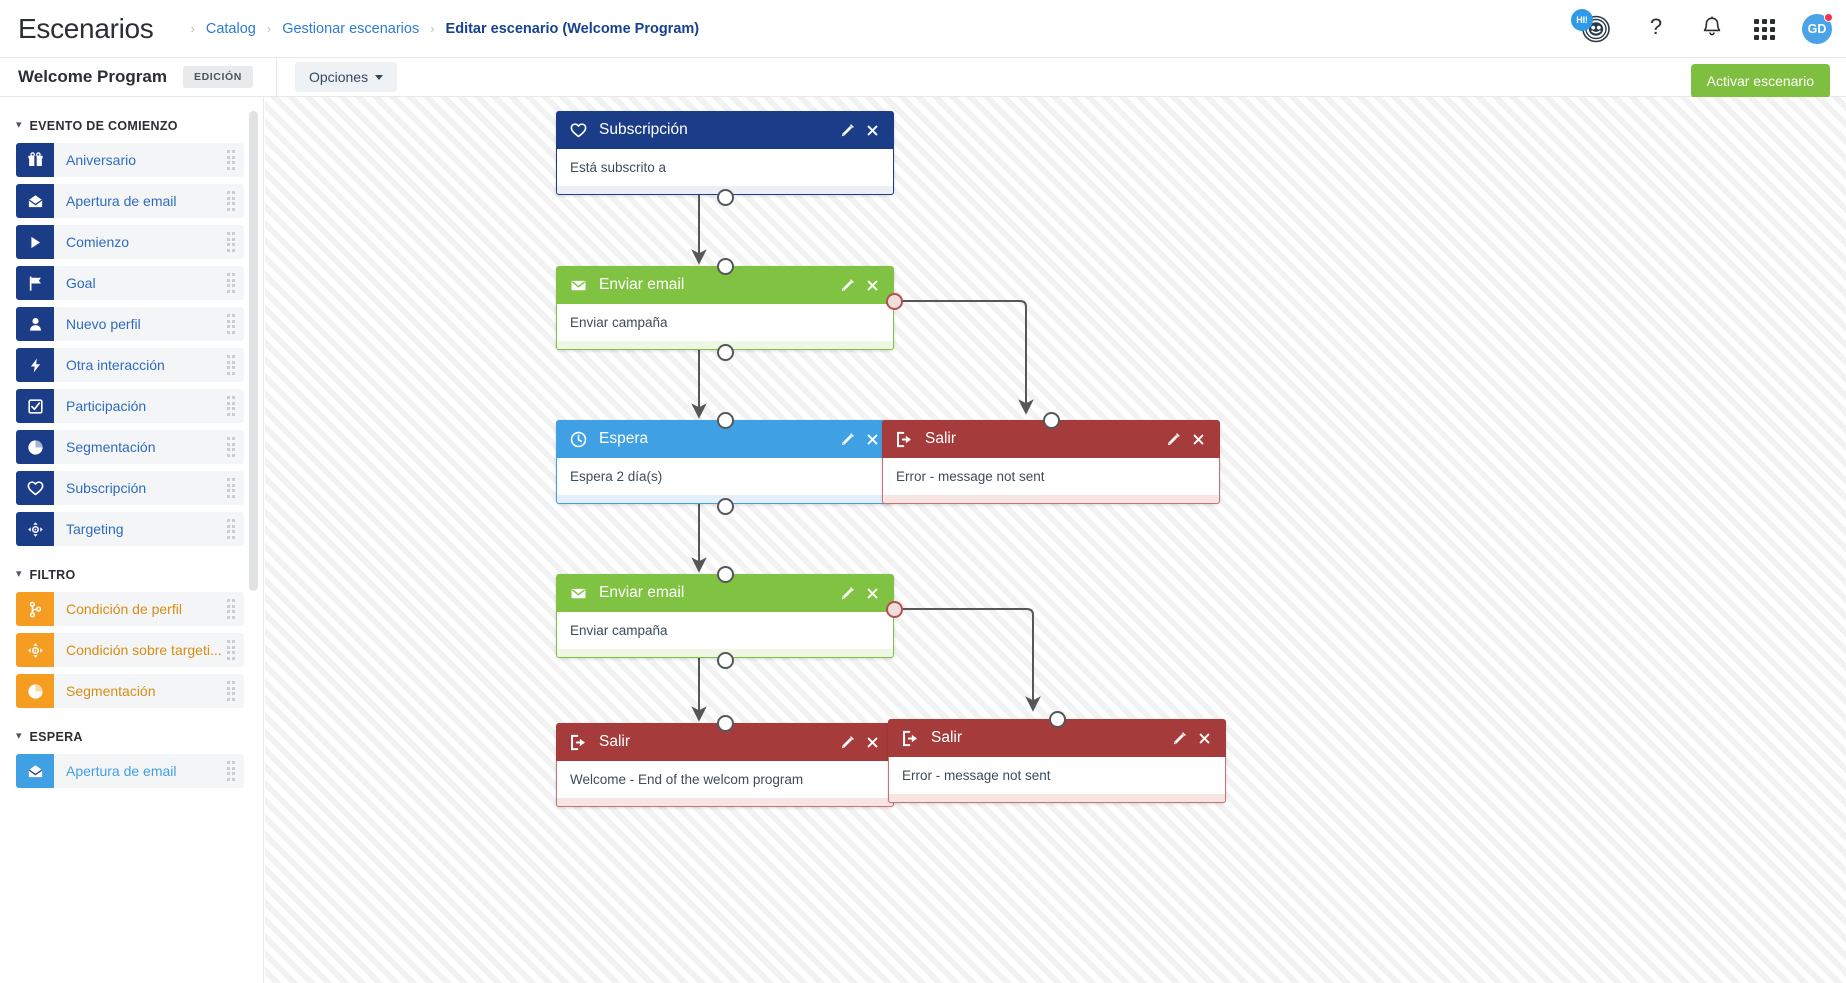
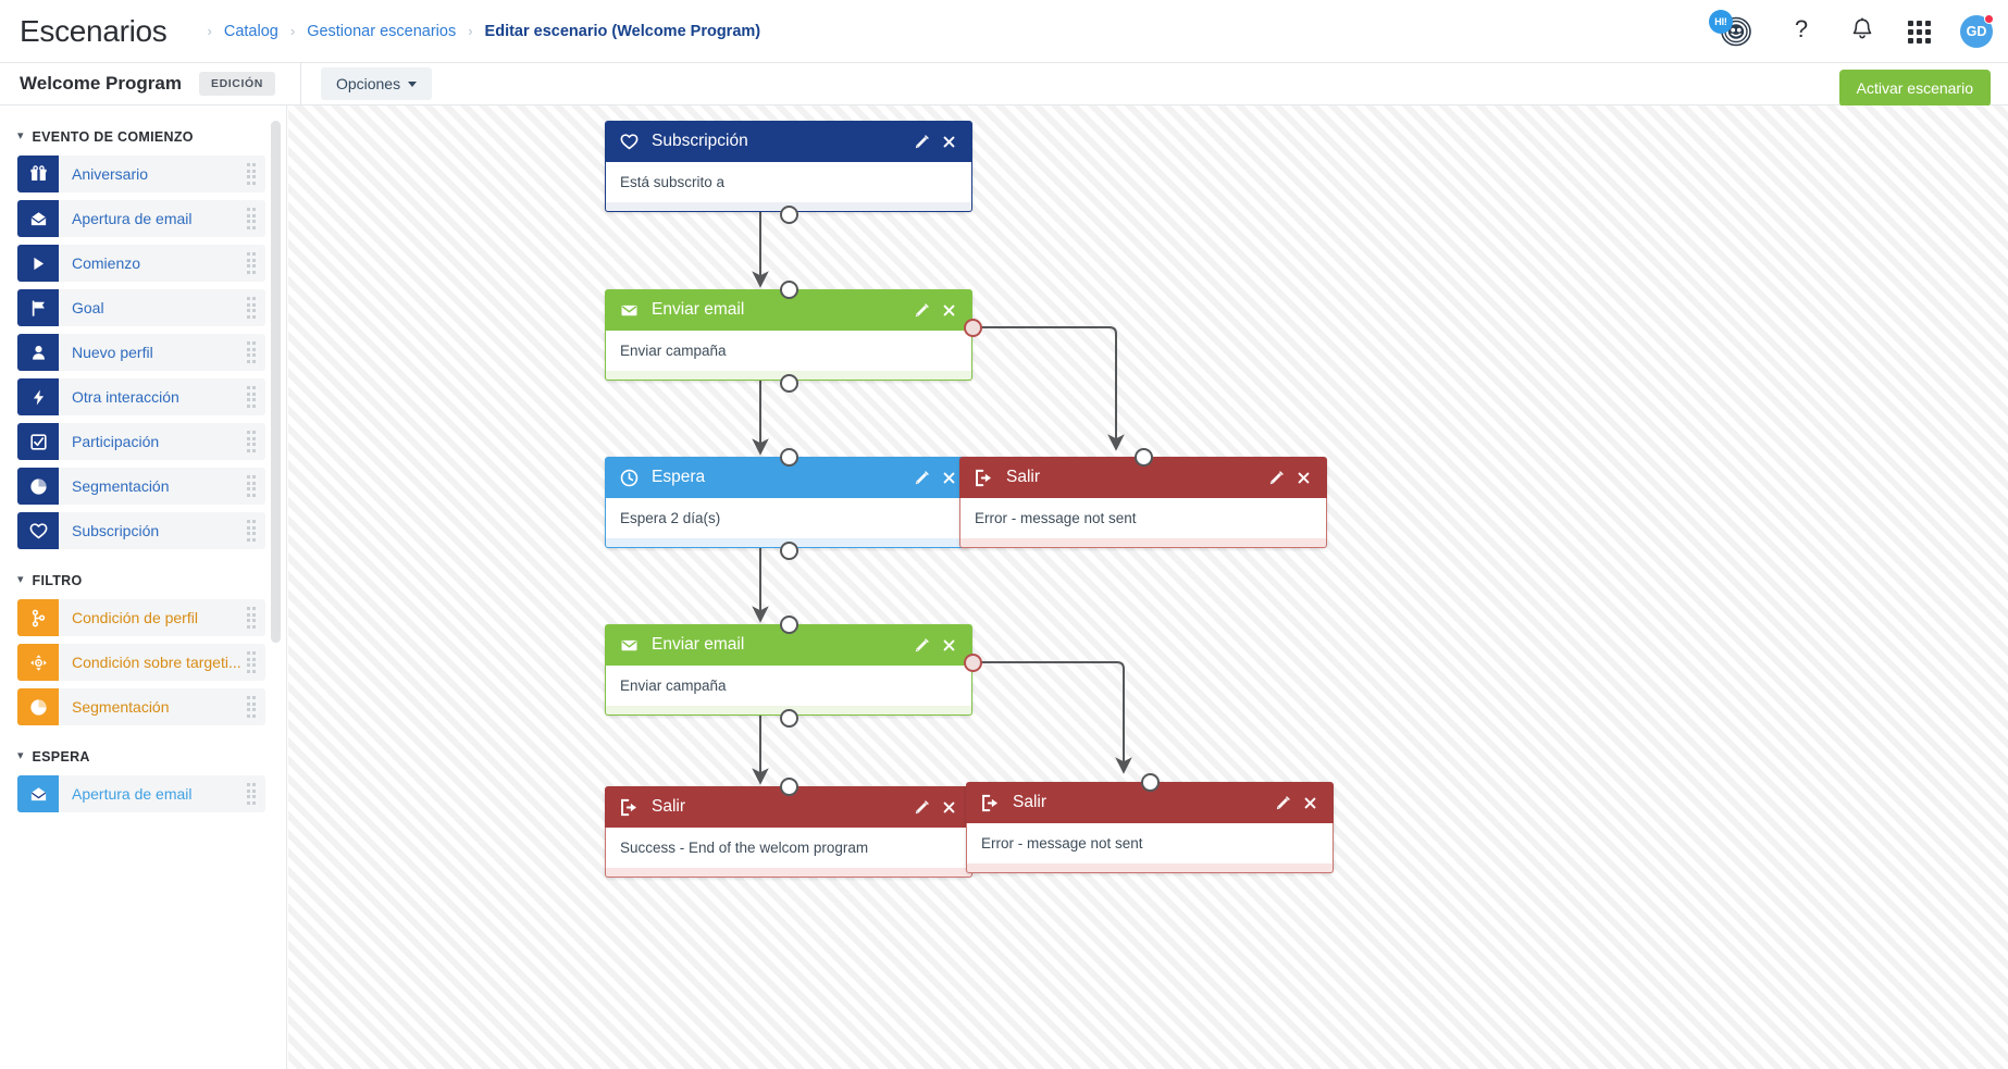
  Escenarios
  ›
  Catalog
  ›
  Gestionar escenarios
  ›
  Editar escenario (Welcome Program)
  HI!
  ?
  GD
  Welcome Program
  EDICIÓN
  Opciones
  Activar escenario
  ▾
  EVENTO DE COMIENZO
  Aniversario
  Apertura de email
  Comienzo
  Goal
  Nuevo perfil
  Otra interacción
  Participación
  Segmentación
  Subscripción
- Targeting
  ▾
  FILTRO
  Condición de perfil
  Condición sobre targeti...
  Segmentación
  ▾
  ESPERA
  Apertura de email
  Subscripción
  Está subscrito a
  Enviar email
  Enviar campaña
  Espera
  Espera 2 día(s)
  Salir
  Error - message not sent
  Enviar email
  Enviar campaña
  Salir
- Welcome - End of the welcom program
+ Success - End of the welcom program
  Salir
  Error - message not sent
